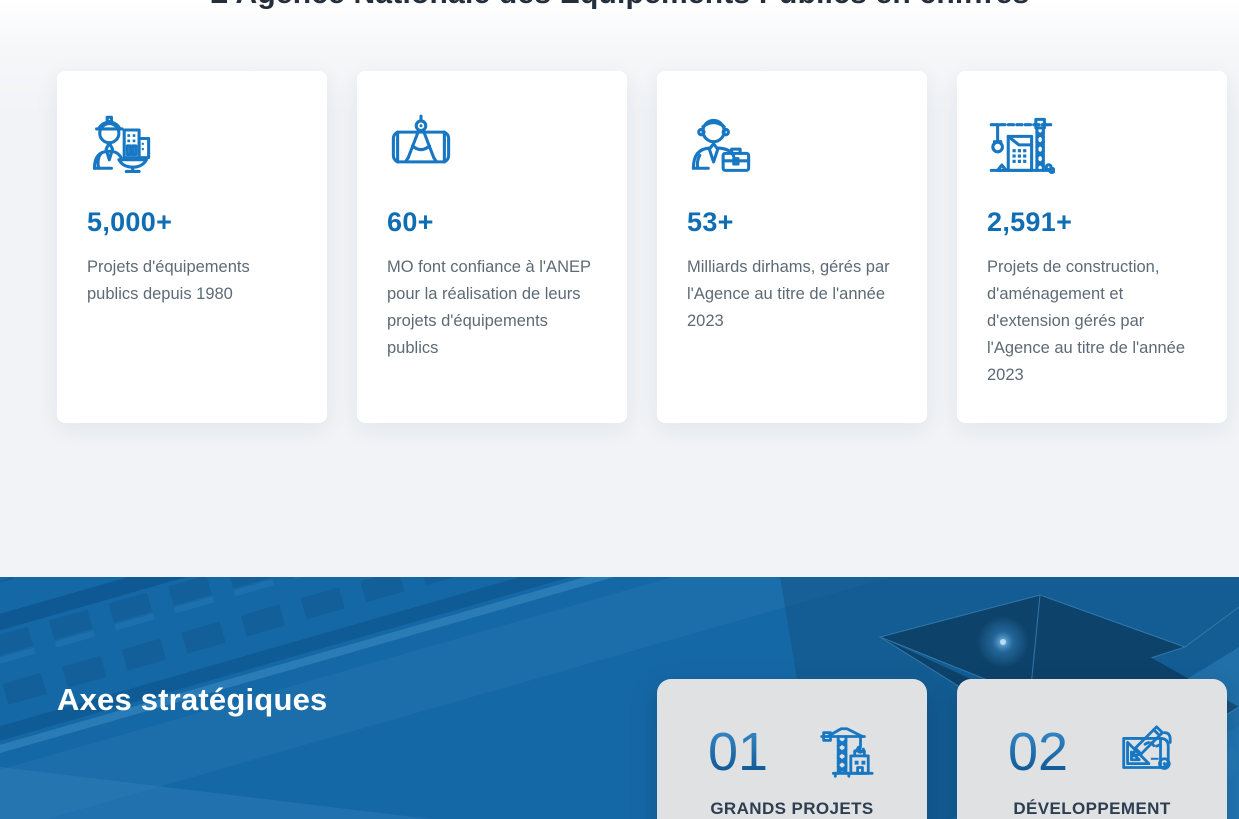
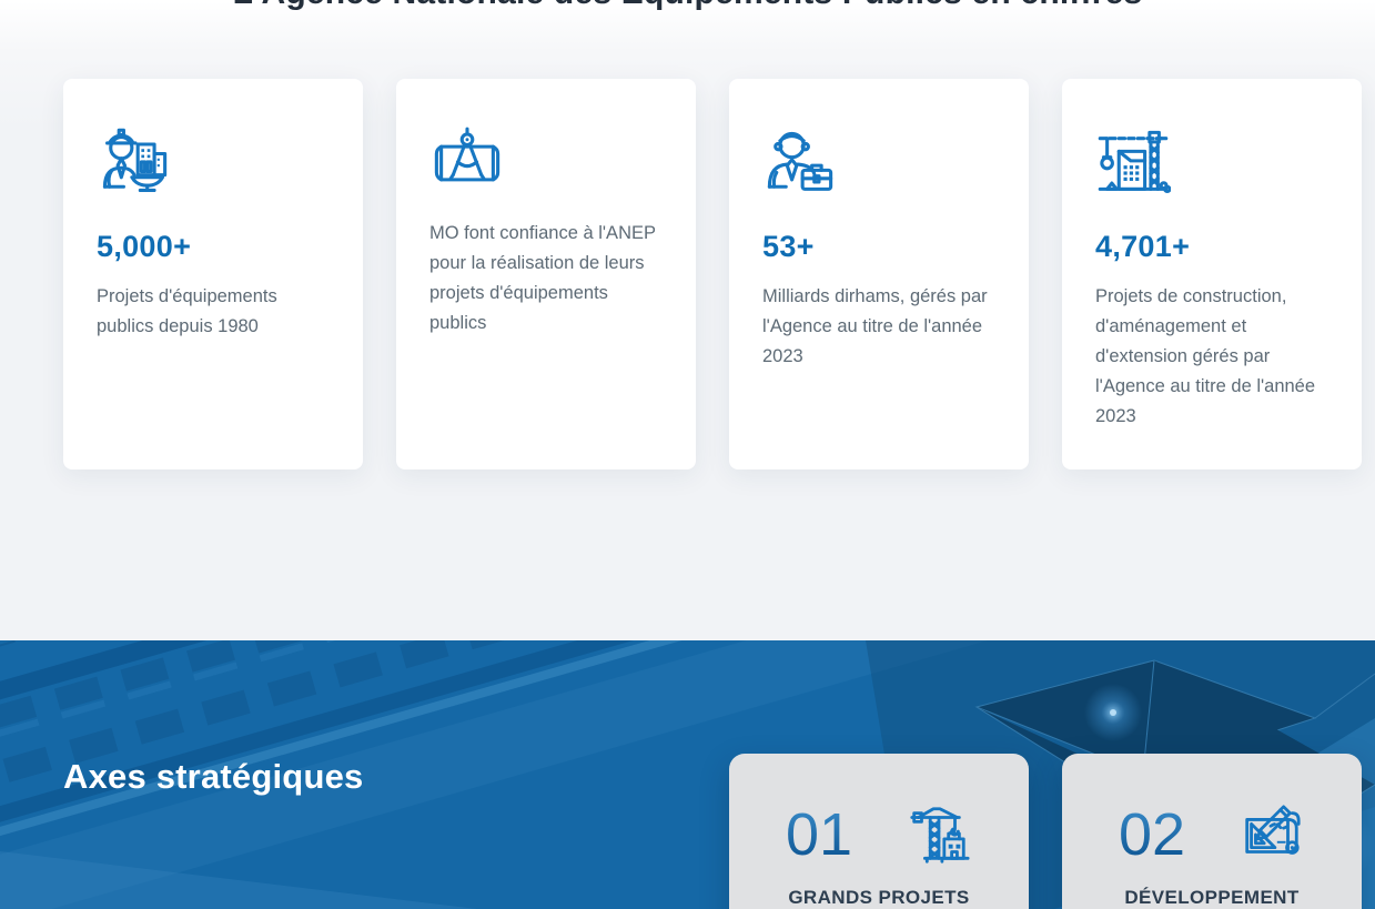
  5,000+
  Projets d'équipements publics depuis 1980
- 60+
  MO font confiance à l'ANEP pour la réalisation de leurs projets d'équipements publics
  53+
  Milliards dirhams, gérés par l'Agence au titre de l'année 2023
- 2,591+
+ 4,701+
  Projets de construction, d'aménagement et d'extension gérés par l'Agence au titre de l'année 2023
  Axes stratégiques
  01
  GRANDS PROJETS
  02
  DÉVELOPPEMENT
